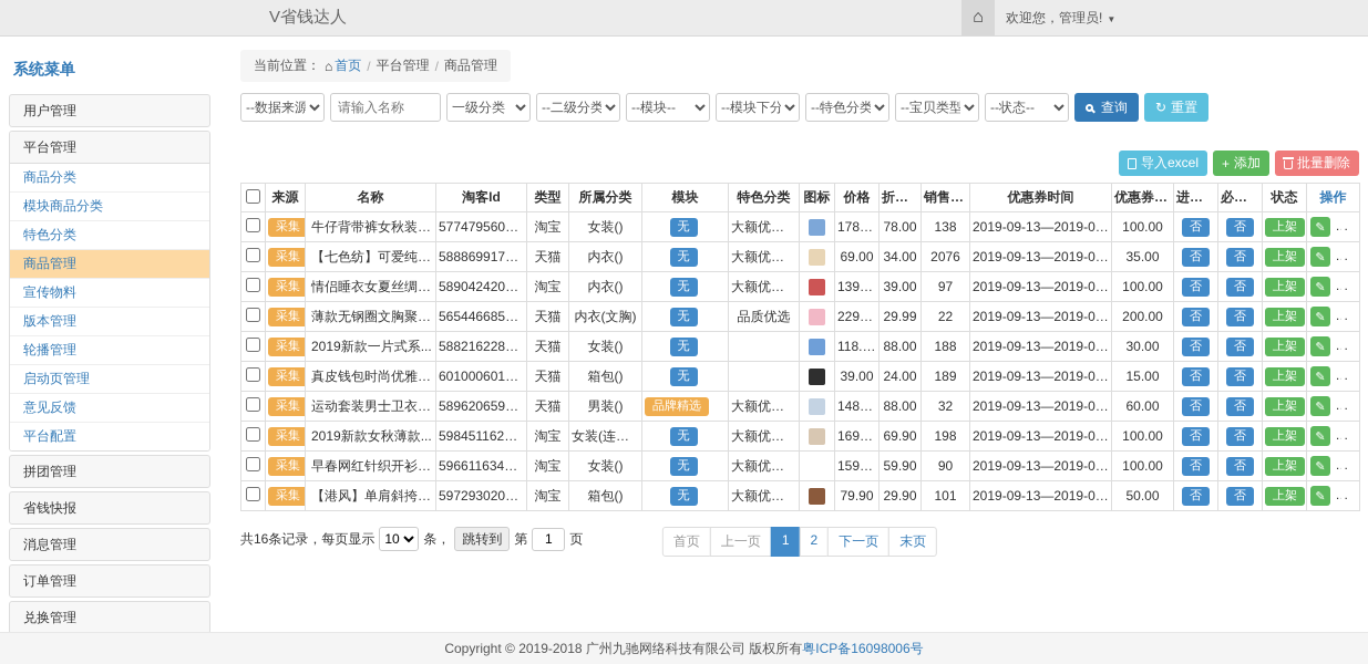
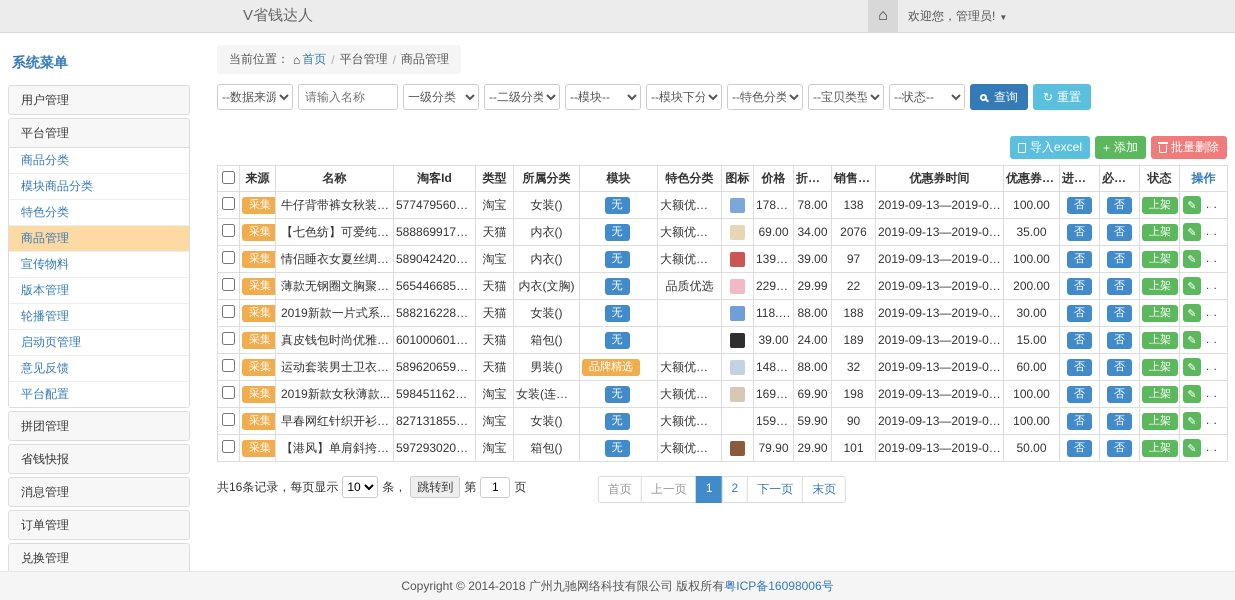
  V省钱达人
  ⌂
  欢迎您，管理员! ▼
  系统菜单
  用户管理
  平台管理
  商品分类
  模块商品分类
  特色分类
  商品管理
  宣传物料
  版本管理
  轮播管理
  启动页管理
  意见反馈
  平台配置
  拼团管理
  省钱快报
  消息管理
  订单管理
  兑换管理
  当前位置：
  ⌂
  首页
  /
  平台管理
  /
  商品管理
  --数据来源
  请输入名称
  一级分类
  --二级分类
  --模块--
  --特色分类
  --宝贝类型
  --状态--
  查询
  ↻
  重置
  导入excel
  +
  添加
  批量删除
  	来源	名称	淘客Id	类型	所属分类	模块	特色分类	图标	价格	折后价	销售数	优惠券时间	优惠券金	进口优	必买清	状态	操作
  	采集	牛仔背带裤女秋装减	577479560965	淘宝	女装()	无	大额优惠券		178.00	78.00	138	2019-09-13—2019-09-1	100.00	否	否	上架
  	采集	【七色纺】可爱纯棉	588869917501	天猫	内衣()	无	大额优惠券		69.00	34.00	2076	2019-09-13—2019-09-1	35.00	否	否	上架
  	采集	情侣睡衣女夏丝绸男	589042420344	淘宝	内衣()	无	大额优惠券		139.00	39.00	97	2019-09-13—2019-09-2	100.00	否	否	上架
  	采集	薄款无钢圈文胸聚拢	565446685867	天猫	内衣(文胸)	无	品质优选		229.99	29.99	22	2019-09-13—2019-09-1	200.00	否	否	上架
  	采集	2019新款一片式系...	588216228899	天猫	女装()	无			118.00	88.00	188	2019-09-13—2019-09-1	30.00	否	否	上架
  	采集	真皮钱包时尚优雅女	601000601341	天猫	箱包()	无			39.00	24.00	189	2019-09-13—2019-09-2	15.00	否	否	上架
  	采集	运动套装男士卫衣初	589620659791	天猫	男装()	品牌精选	大额优惠券		148.00	88.00	32	2019-09-13—2019-09-1	60.00	否	否	上架
  	采集	2019新款女秋薄款...	598451162391	淘宝	女装(连衣裙	无	大额优惠券		169.90	69.90	198	2019-09-13—2019-09-1	100.00	否	否	上架
- 	采集	早春网红针织开衫女	596611634525	淘宝	女装()	无	大额优惠券		159.90	59.90	90	2019-09-13—2019-09-1	100.00	否	否	上架
+ 	采集	早春网红针织开衫女	827131855615	淘宝	女装()	无	大额优惠券		159.90	59.90	90	2019-09-13—2019-09-1	100.00	否	否	上架
  	采集	【港风】单肩斜挎链	597293020870	淘宝	箱包()	无	大额优惠券		79.90	29.90	101	2019-09-13—2019-09-1	50.00	否	否	上架
  共16条记录，每页显示
  10
  条，
  跳转到
  第
  1
  页
  首页
  上一页
  1
  2
  下一页
  末页
- Copyright © 2019-2018 广州九驰网络科技有限公司 版权所有
+ Copyright © 2014-2018 广州九驰网络科技有限公司 版权所有
  粤ICP备16098006号
